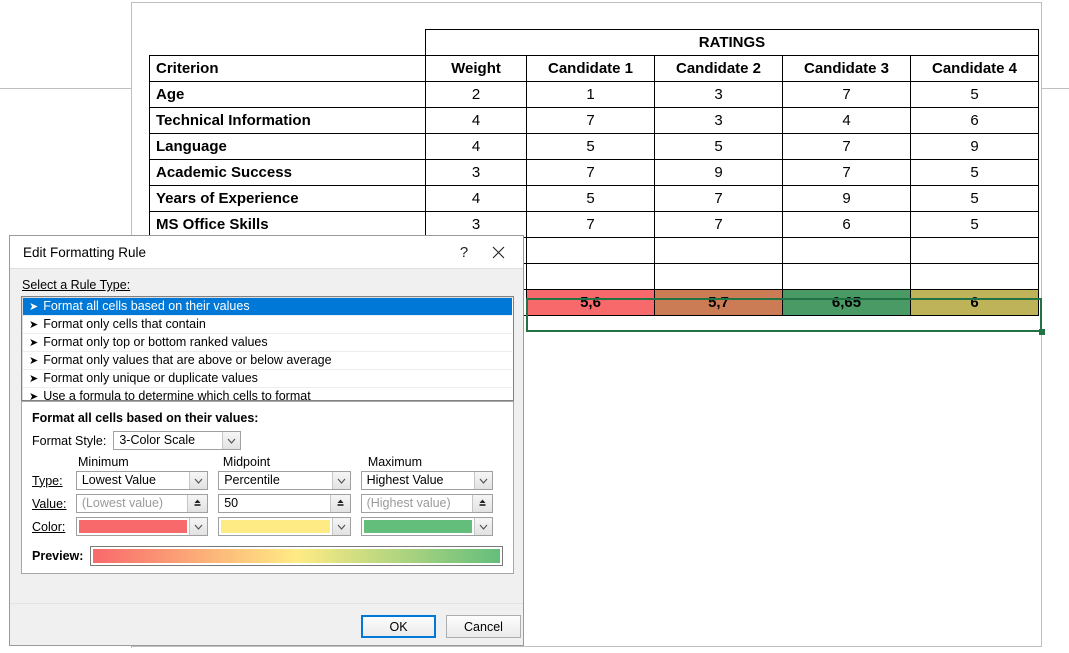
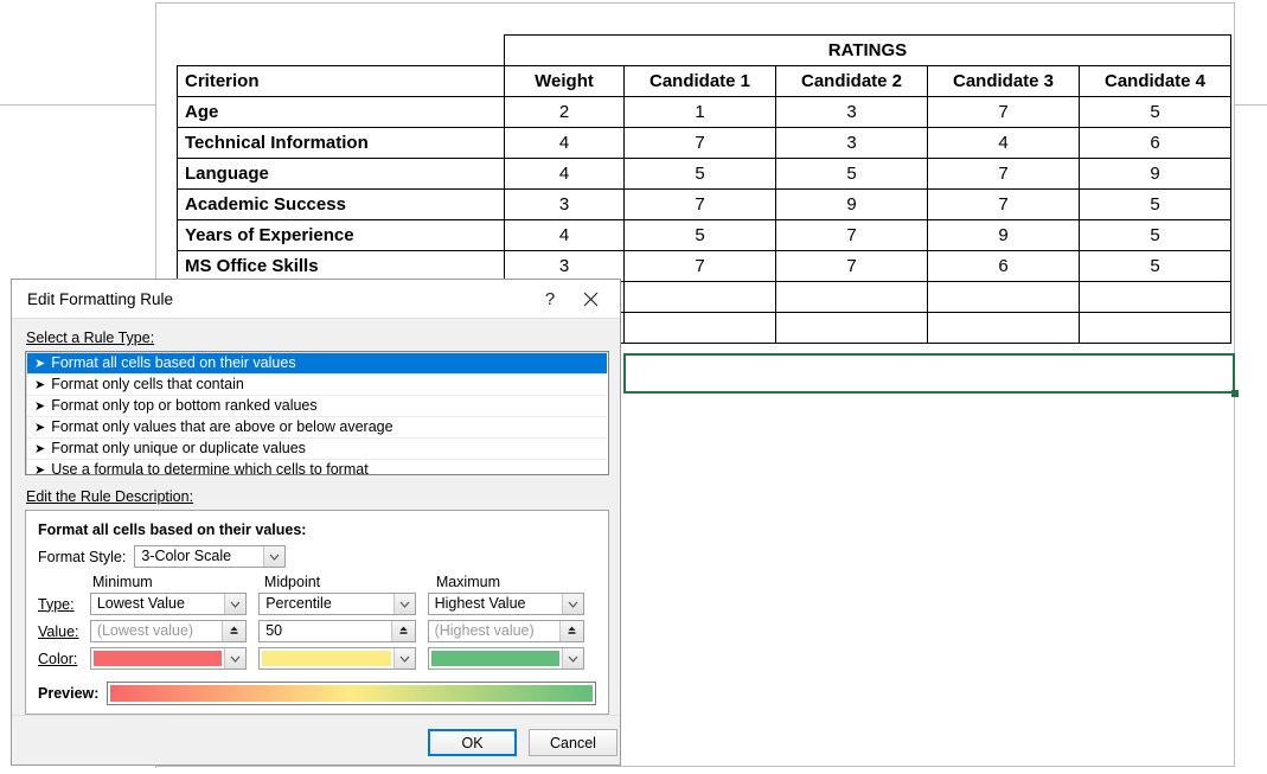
  	RATINGS
  Criterion	Weight	Candidate 1	Candidate 2	Candidate 3	Candidate 4
  Age	2	1	3	7	5
  Technical Information	4	7	3	4	6
  Language	4	5	5	7	9
  Academic Success	3	7	9	7	5
  Years of Experience	4	5	7	9	5
  MS Office Skills	3	7	7	6	5
- 		5,6	5,7	6,65	6
  Edit Formatting Rule
  ?
  Select a Rule Type:
  ➤ Format all cells based on their values
  ➤ Format only cells that contain
  ➤ Format only top or bottom ranked values
  ➤ Format only values that are above or below average
  ➤ Format only unique or duplicate values
  ➤ Use a formula to determine which cells to format
+ Edit the Rule Description:
  Format all cells based on their values:
  Format Style:
  3-Color Scale
  Minimum
  Midpoint
  Maximum
  Type:
  Lowest Value
  Percentile
  Highest Value
  Value:
  (Lowest value)
  50
  (Highest value)
  Color:
  Preview:
  OK
  Cancel
